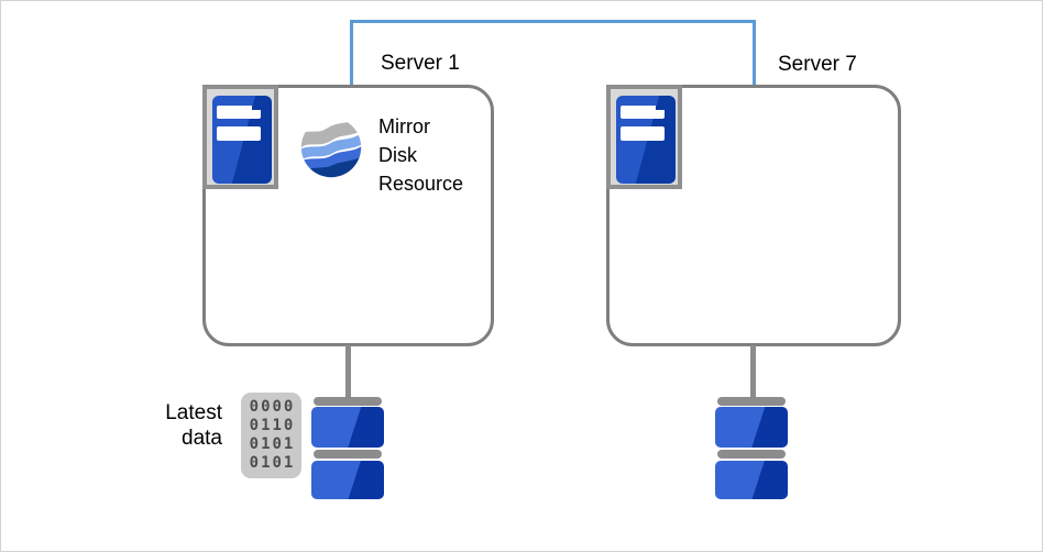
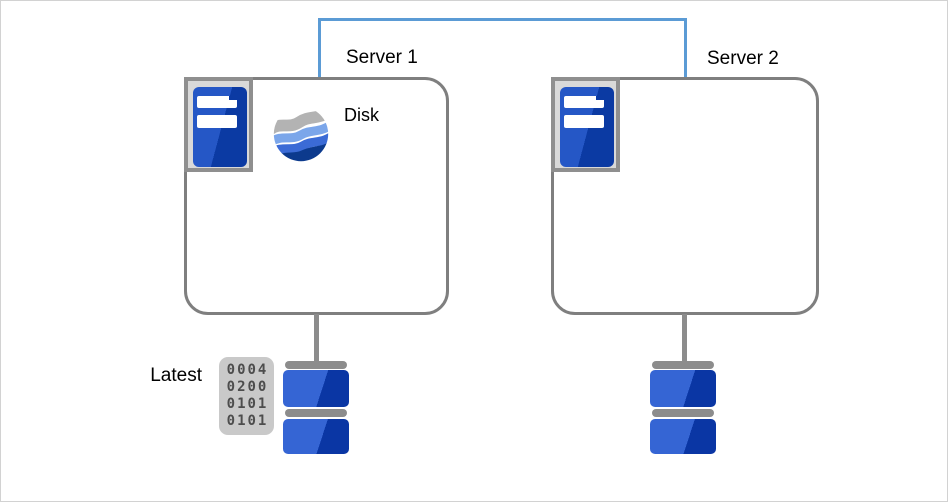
  Server 1
- Server 7
+ Server 2
- Mirror
  Disk
- Resource
- 0000
+ 0004
- 0110
+ 0200
  0101
  0101
  Latest
- data
